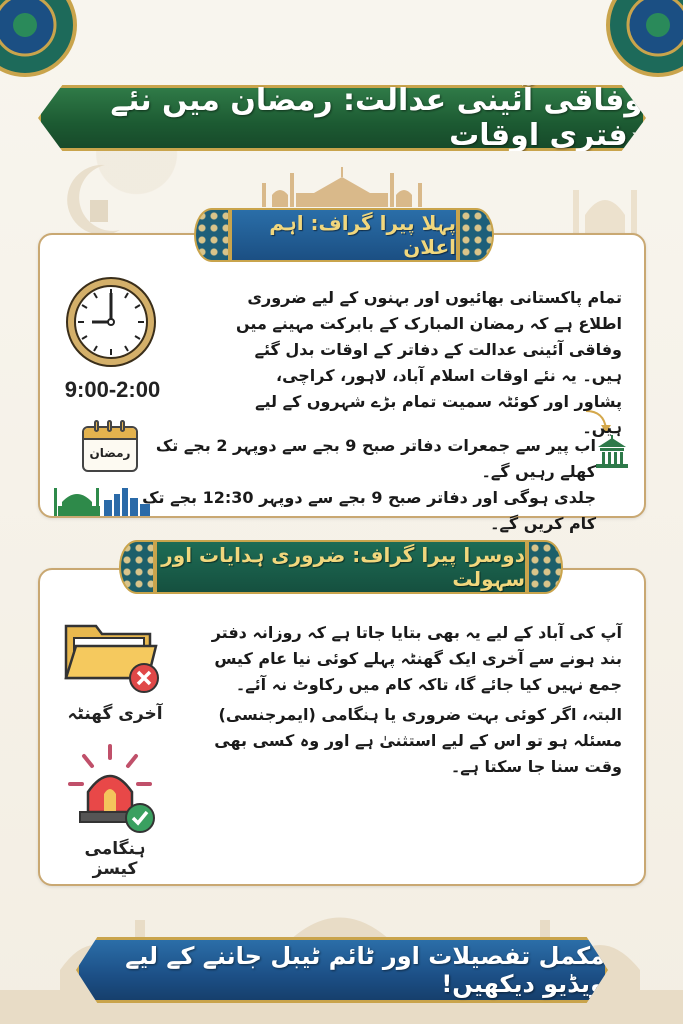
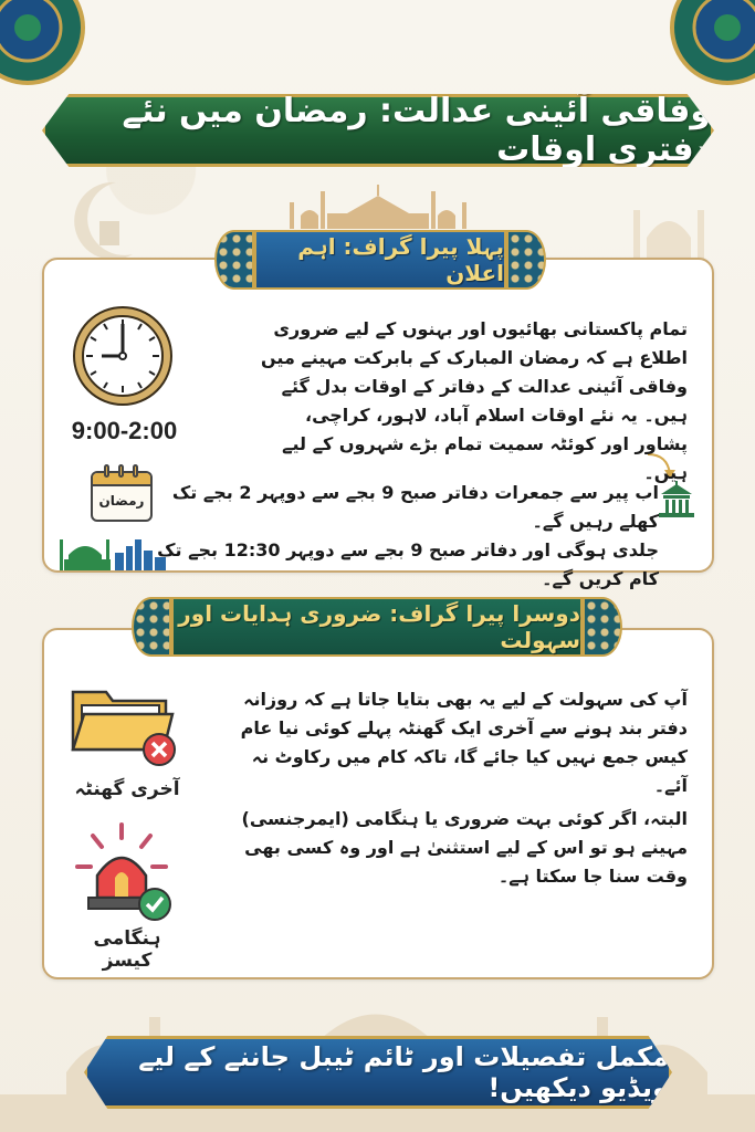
  فاقی آئینی عدالت: رمضان میں نئےفتری اوقات
  9:00-2:00
  رمضان
  تمام پاکستانی بھائیوں اور بہنوں کے لیے ضروری اطلاع ہے کہ رمضان المبارک کے بابرکت مہینے میں وفاقی آئینی عدالت کے دفاتر کے اوقات بدل گئے ہیں۔ یہ نئے اوقات اسلام آباد، لاہور، کراچی، پشاور اور کوئٹہ سمیت تمام بڑے شہروں کے لیے ہیں۔
  اب پیر سے جمعرات دفاتر صبح 9 بجے سے دوپہر 2 بجے تک کھلے رہیں گے۔
  جلدی ہوگی اور دفاتر صبح 9 بجے سے دوپہر 12:30 بجے تک کام کریں گے۔
  پہلا پیرا گراف: اہم اعلان
  آخری گھنٹہ
  ہنگامی کیسز
- آپ کی آباد کے لیے یہ بھی بتایا جاتا ہے کہ روزانہ دفتر بند ہونے سے آخری ایک گھنٹہ پہلے کوئی نیا عام کیس جمع نہیں کیا جائے گا، تاکہ کام میں رکاوٹ نہ آئے۔
+ آپ کی سہولت کے لیے یہ بھی بتایا جاتا ہے کہ روزانہ دفتر بند ہونے سے آخری ایک گھنٹہ پہلے کوئی نیا عام کیس جمع نہیں کیا جائے گا، تاکہ کام میں رکاوٹ نہ آئے۔
- البتہ، اگر کوئی بہت ضروری یا ہنگامی (ایمرجنسی) مسئلہ ہو تو اس کے لیے استثنیٰ ہے اور وہ کسی بھی وقت سنا جا سکتا ہے۔
+ البتہ، اگر کوئی بہت ضروری یا ہنگامی (ایمرجنسی) مہینے ہو تو اس کے لیے استثنیٰ ہے اور وہ کسی بھی وقت سنا جا سکتا ہے۔
  دوسرا پیرا گراف: ضروری ہدایات اور سہولت
  مکمل تفصیلات اور ٹائم ٹیبل جاننے کے لیے ویڈیو دیکھیں!
